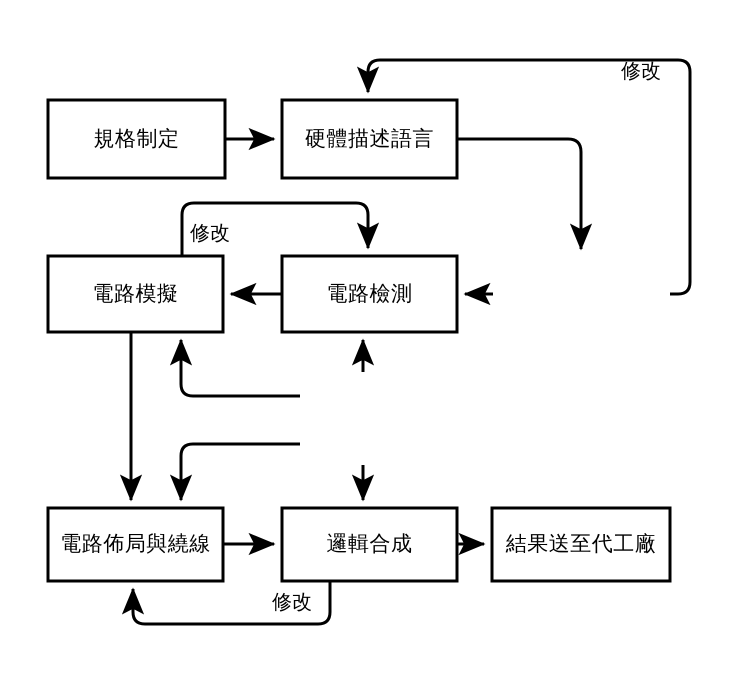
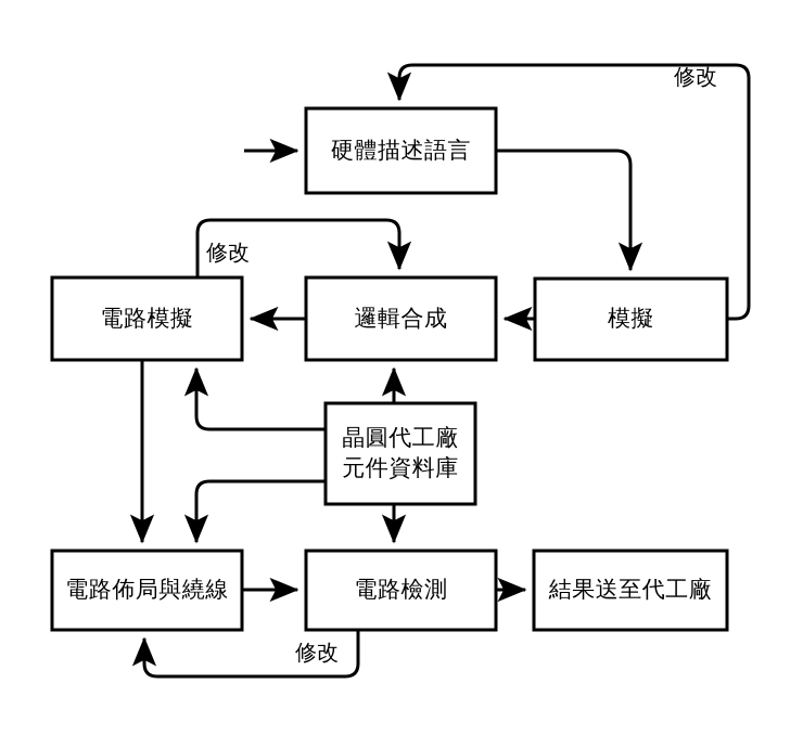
- 規格制定
  硬體描述語言
  電路模擬
- 電路檢測
+ 邏輯合成
+ 模擬
+ 晶圓代工廠
+ 元件資料庫
  電路佈局與繞線
- 邏輯合成
+ 電路檢測
  結果送至代工廠
  修改
  修改
  修改
